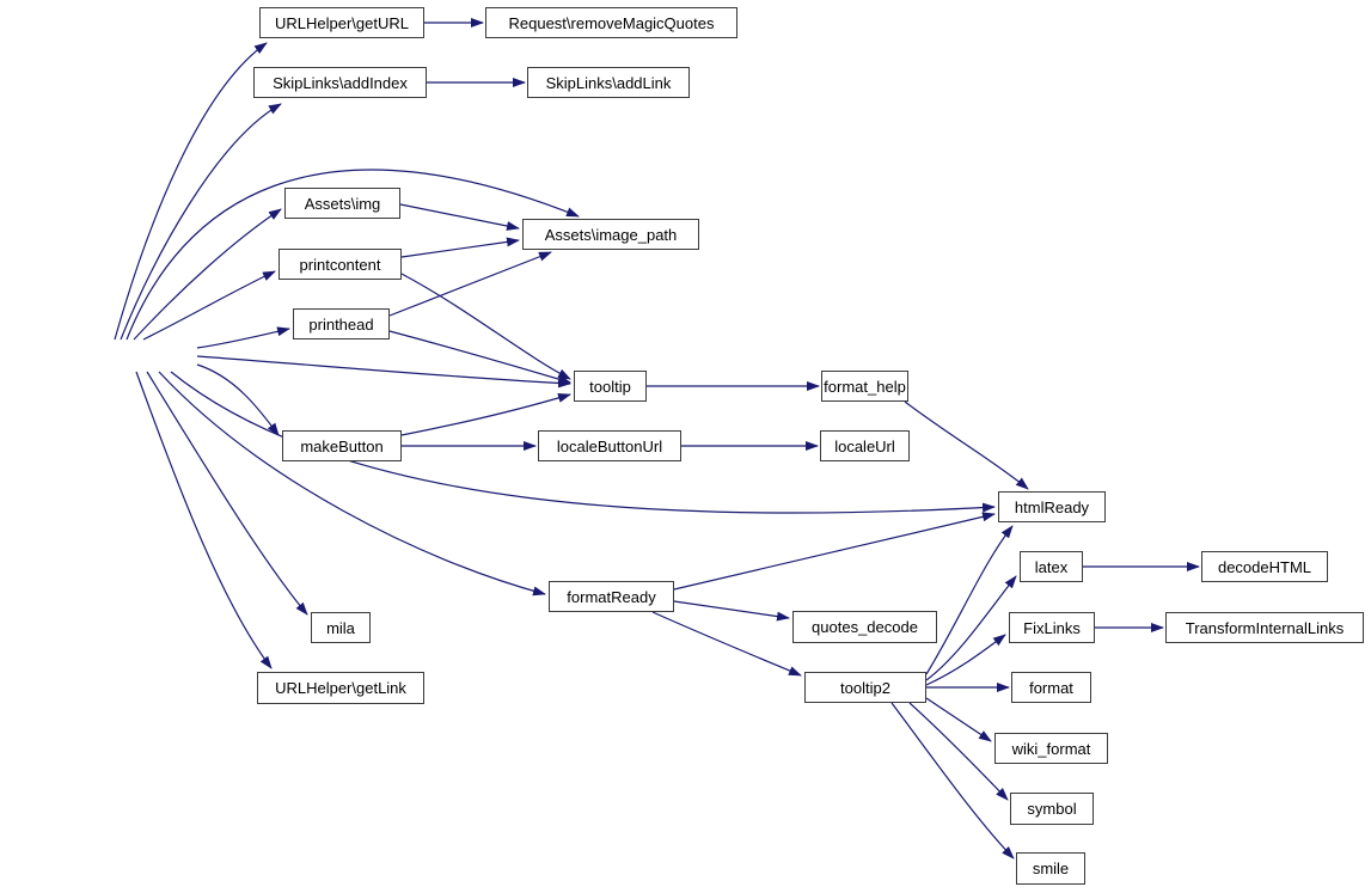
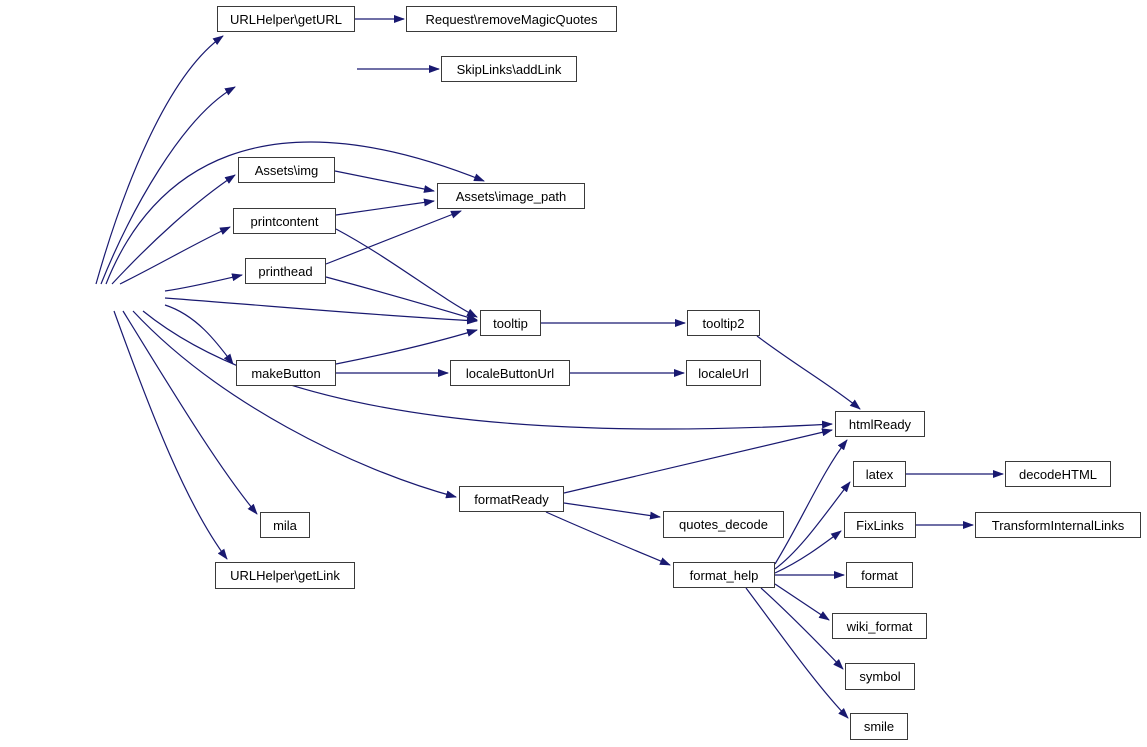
  URLHelper\getURL
  Request\removeMagicQuotes
- SkipLinks\addIndex
  SkipLinks\addLink
  Assets\img
  Assets\image_path
  printcontent
  printhead
  tooltip
- format_help
+ tooltip2
  makeButton
  localeButtonUrl
  localeUrl
  htmlReady
  latex
  decodeHTML
  formatReady
  FixLinks
  TransformInternalLinks
  mila
  quotes_decode
- tooltip2
+ format_help
  format
  URLHelper\getLink
  wiki_format
  symbol
  smile
